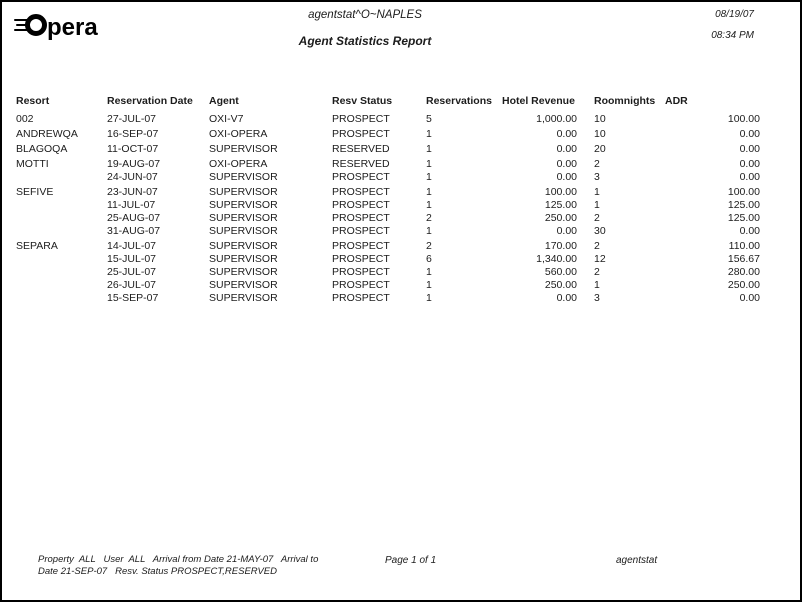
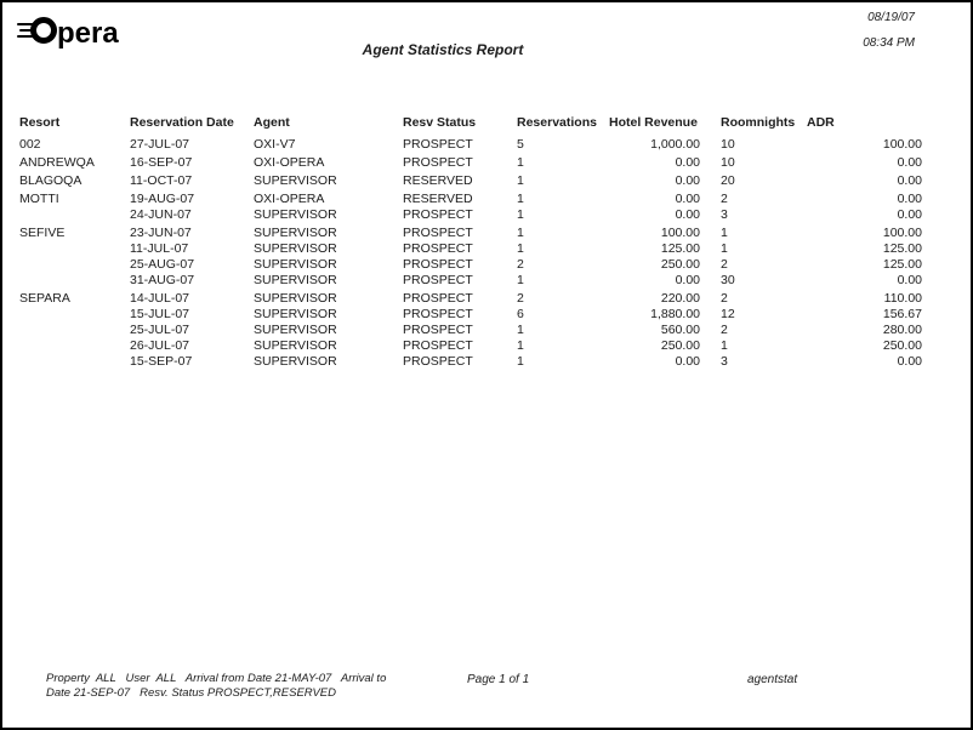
  pera
- agentstat^O~NAPLES
  Agent Statistics Report
  08/19/07
  08:34 PM
  Resort
  Reservation Date
  Agent
  Resv Status
  Reservations
  Hotel Revenue
  Roomnights
  ADR
  002
  27-JUL-07
  OXI-V7
  PROSPECT
  5
  1,000.00
  10
  100.00
  ANDREWQA
  16-SEP-07
  OXI-OPERA
  PROSPECT
  1
  0.00
  10
  0.00
  BLAGOQA
  11-OCT-07
  SUPERVISOR
  RESERVED
  1
  0.00
  20
  0.00
  MOTTI
  19-AUG-07
  OXI-OPERA
  RESERVED
  1
  0.00
  2
  0.00
  24-JUN-07
  SUPERVISOR
  PROSPECT
  1
  0.00
  3
  0.00
  SEFIVE
  23-JUN-07
  SUPERVISOR
  PROSPECT
  1
  100.00
  1
  100.00
  11-JUL-07
  SUPERVISOR
  PROSPECT
  1
  125.00
  1
  125.00
  25-AUG-07
  SUPERVISOR
  PROSPECT
  2
  250.00
  2
  125.00
  31-AUG-07
  SUPERVISOR
  PROSPECT
  1
  0.00
  30
  0.00
  SEPARA
  14-JUL-07
  SUPERVISOR
  PROSPECT
  2
- 170.00
+ 220.00
  2
  110.00
  15-JUL-07
  SUPERVISOR
  PROSPECT
  6
- 1,340.00
+ 1,880.00
  12
  156.67
  25-JUL-07
  SUPERVISOR
  PROSPECT
  1
  560.00
  2
  280.00
  26-JUL-07
  SUPERVISOR
  PROSPECT
  1
  250.00
  1
  250.00
  15-SEP-07
  SUPERVISOR
  PROSPECT
  1
  0.00
  3
  0.00
  Property ALL User ALL Arrival from Date 21-MAY-07 Arrival to Date 21-SEP-07 Resv. Status PROSPECT,RESERVED
  Page 1 of 1
  agentstat
